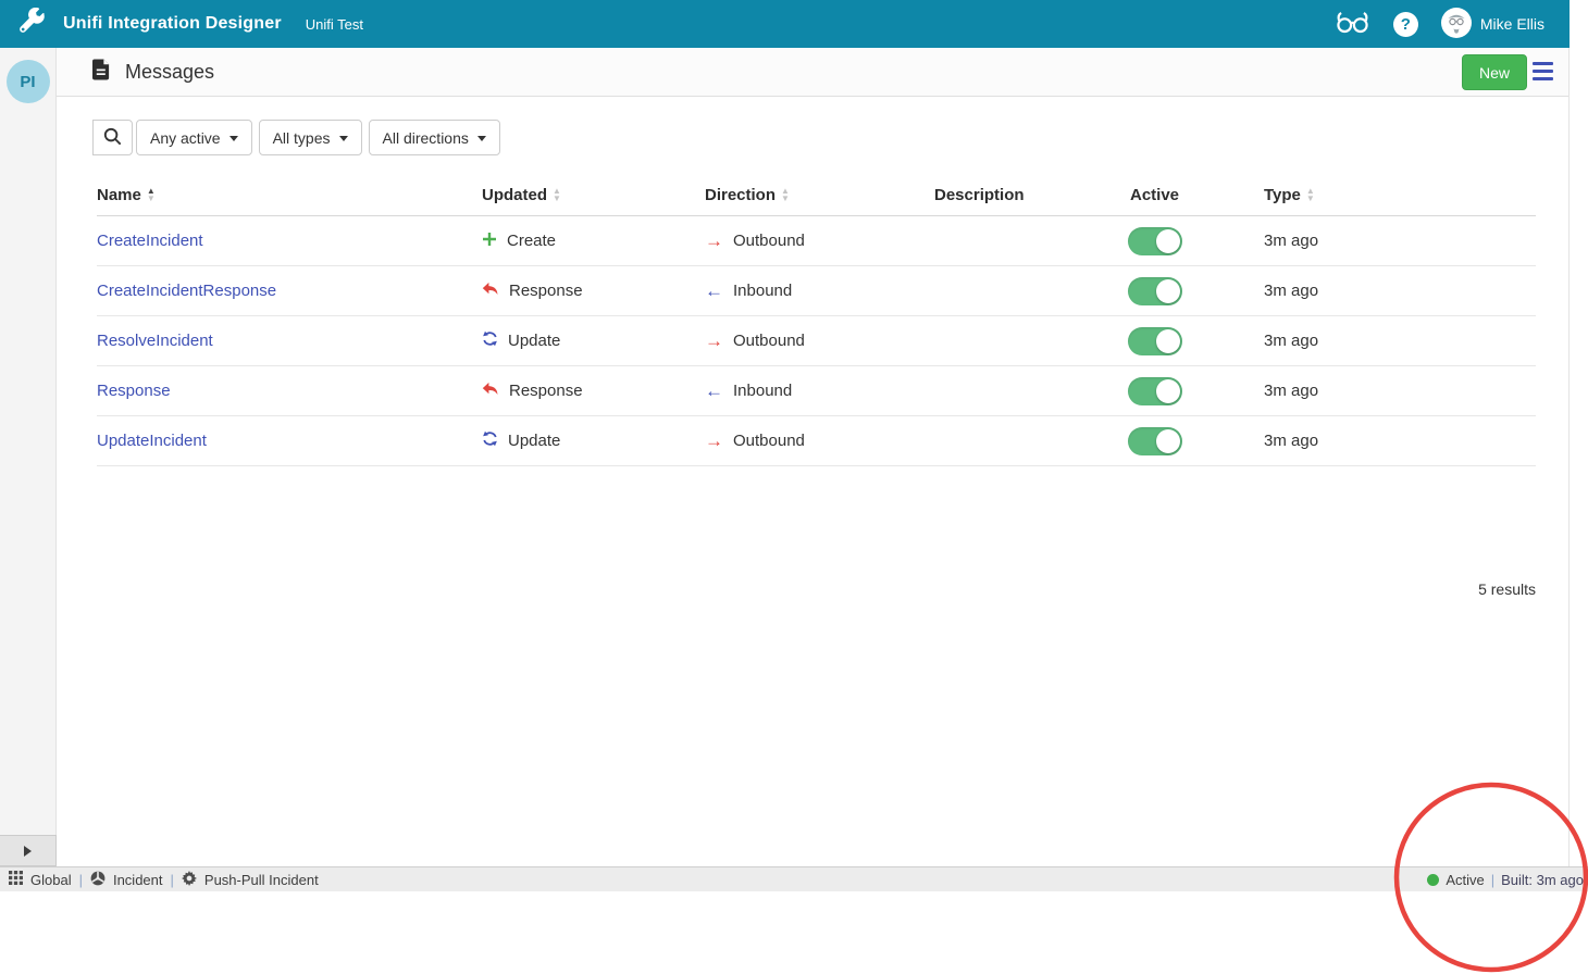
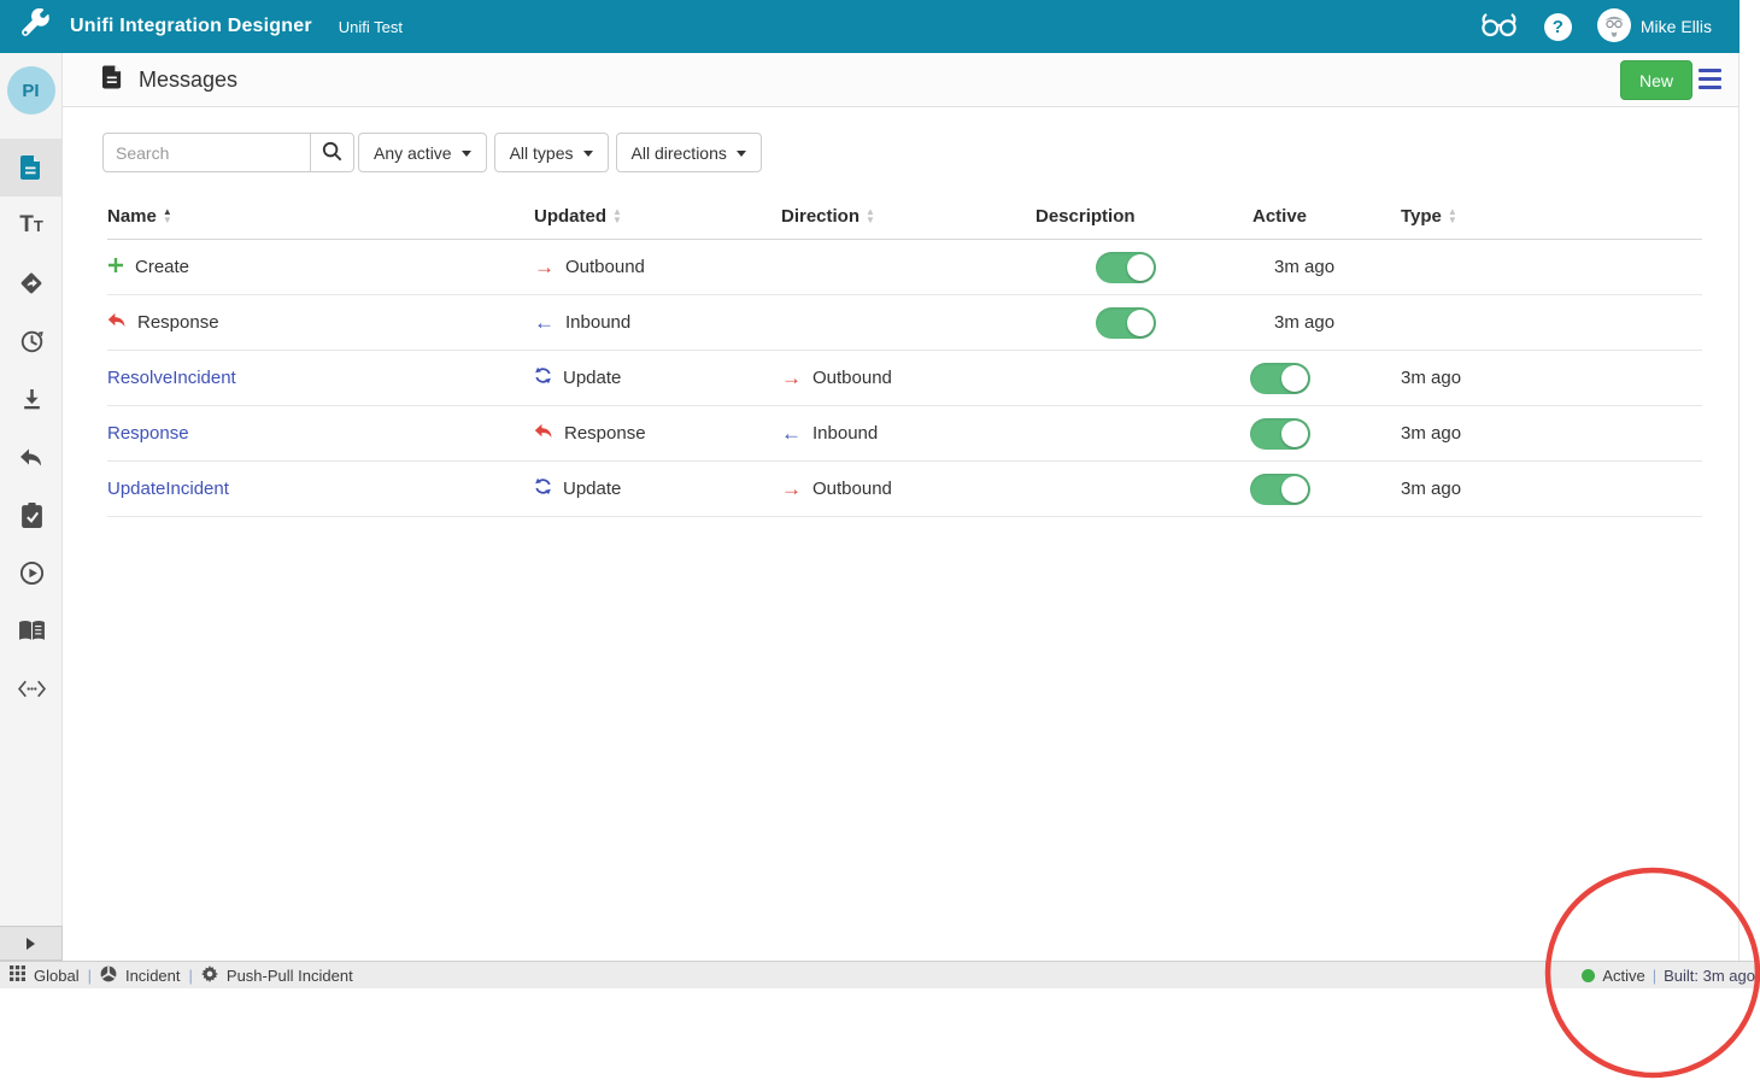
  Unifi Integration Designer
  Unifi Test
  ?
  Mike Ellis
  PI
+ TT
  Messages
  New
+ Search
  Any active
  All types
  All directions
  Name
  ▲
  ▼
  Updated
  ▲
  ▼
  Direction
  ▲
  ▼
  Description
  Active
  Type
  ▲
  ▼
- CreateIncident
  Create
  →
  Outbound
  3m ago
- CreateIncidentResponse
  Response
  ←
  Inbound
  3m ago
  ResolveIncident
  Update
  →
  Outbound
  3m ago
  Response
  Response
  ←
  Inbound
  3m ago
  UpdateIncident
  Update
  →
  Outbound
  3m ago
- 5 results
  Global
  |
  Incident
  |
  Push-Pull Incident
  Active
  |
  Built: 3m ago
